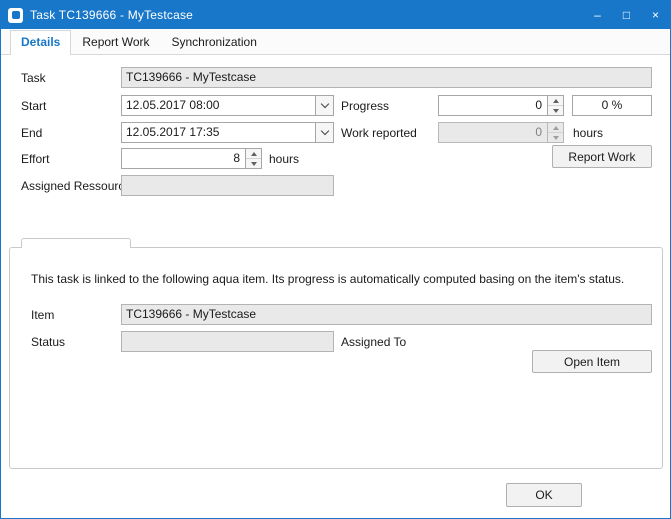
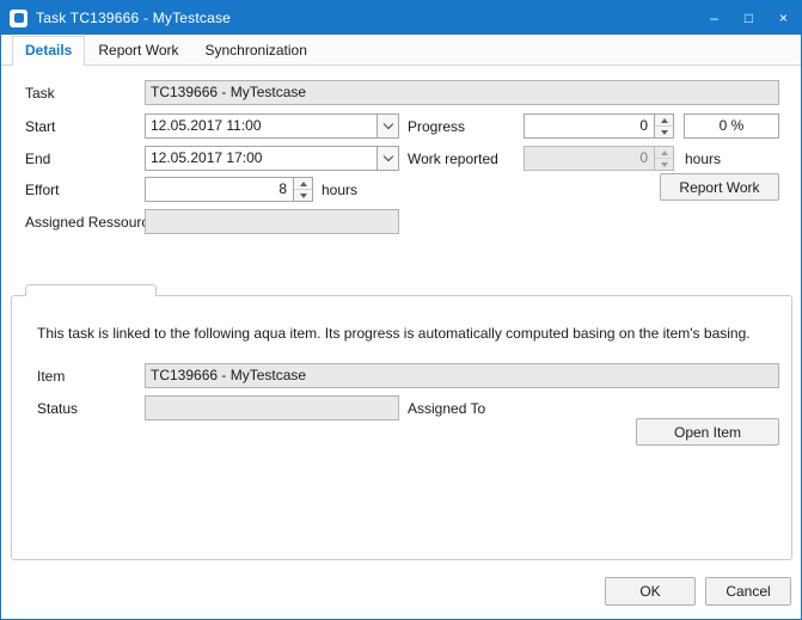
  Task TC139666 - MyTestcase
  –
  □
  ×
  Details
  Report Work
  Synchronization
  Task
  TC139666 - MyTestcase
  Start
- 12.05.2017 08:00
+ 12.05.2017 11:00
  Progress
  0
  0 %
  End
- 12.05.2017 17:35
+ 12.05.2017 17:00
  Work reported
  0
  hours
  Effort
  8
  hours
  Report Work
  Assigned Ressour
- This task is linked to the following aqua item. Its progress is automatically computed basing on the item's status.
+ This task is linked to the following aqua item. Its progress is automatically computed basing on the item's basing.
  Item
  TC139666 - MyTestcase
  Status
  Assigned To
  Open Item
  OK
+ Cancel
